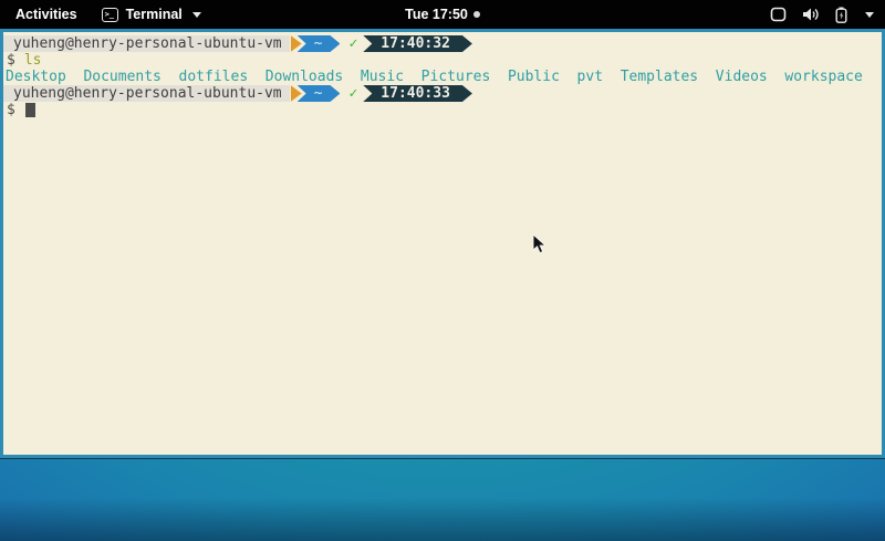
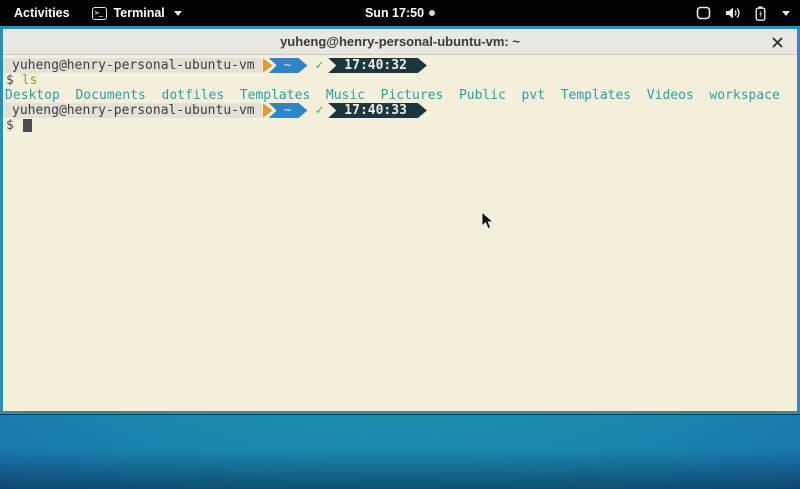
  Activities
  >_
  Terminal
- Tue 17:50
+ Sun 17:50
+ yuheng@henry-personal-ubuntu-vm: ~
  yuheng@henry-personal-ubuntu-vm
  ~
  ✓
  17:40:32
  $
  ls
- Desktop Documents dotfiles Downloads Music Pictures Public pvt Templates Videos workspace
+ Desktop Documents dotfiles Templates Music Pictures Public pvt Templates Videos workspace
  yuheng@henry-personal-ubuntu-vm
  ~
  ✓
  17:40:33
  $
